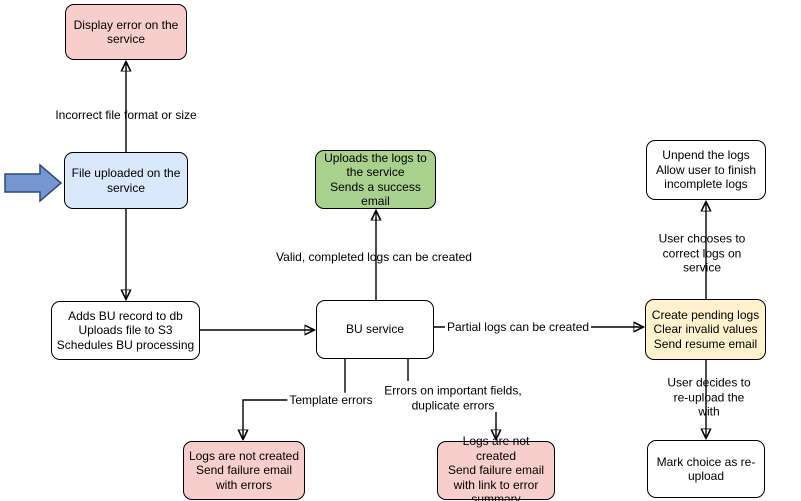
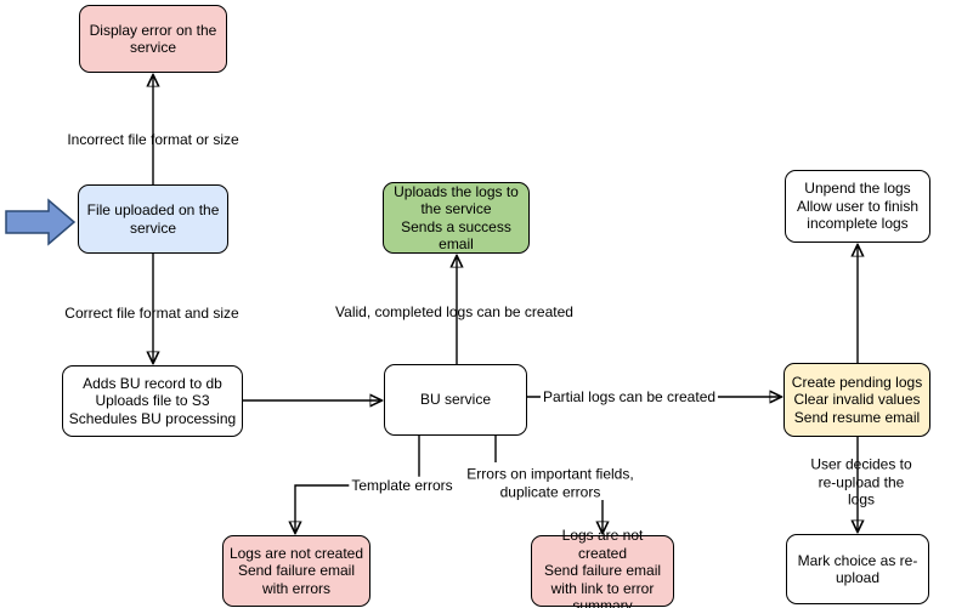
  Display error on the
  service
  File uploaded on the
  service
  Adds BU record to db
  Uploads file to S3
  Schedules BU processing
  BU service
  Uploads the logs to
  the service
  Sends a success
  email
  Create pending logs
  Clear invalid values
  Send resume email
  Unpend the logs
  Allow user to finish
  incomplete logs
  Mark choice as re-
  upload
  Logs are not created
  Send failure email
  with errors
  Logs are not created
  Send failure email
  with link to error
  summary
  Incorrect file format or size
+ Correct file format and size
  Valid, completed logs can be created
  Partial logs can be created
- User chooses to correct logs on service
- User decides to re-upload the with
+ User decides to re-upload the logs
  Template errors
  Errors on important fields,
  duplicate errors
